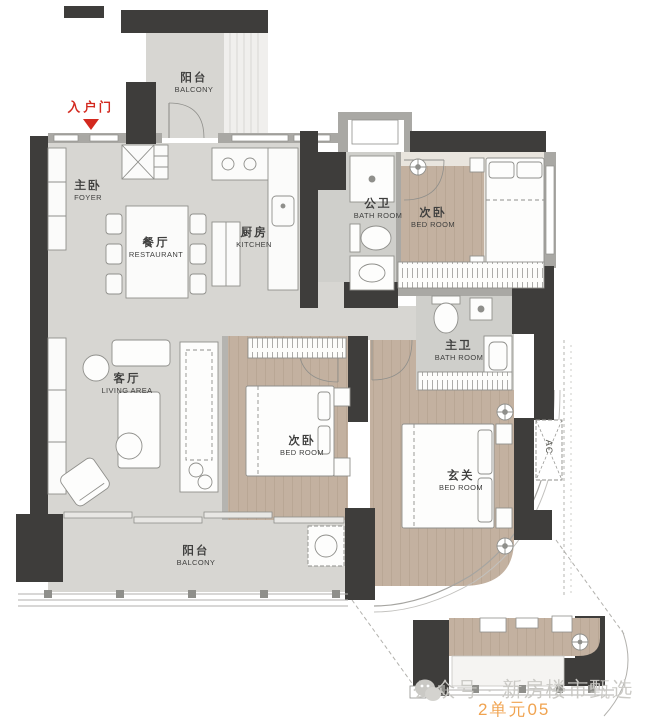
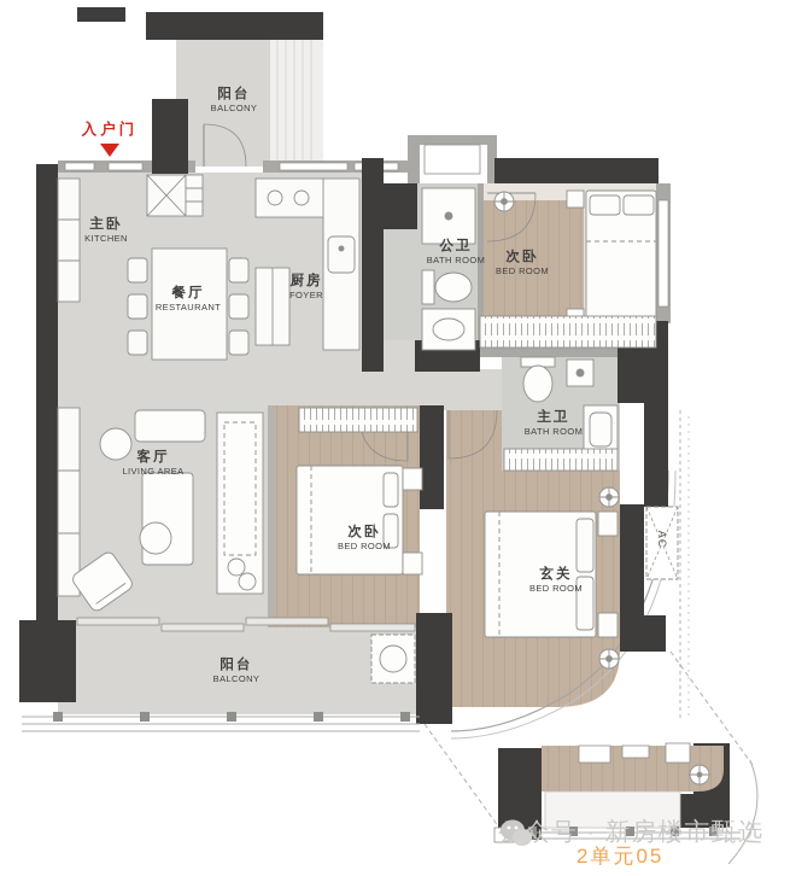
  入户门
  阳台
  BALCONY
  主卧
- FOYER
+ KITCHEN
  餐厅
  RESTAURANT
  厨房
- KITCHEN
+ FOYER
  公卫
  BATH ROOM
  次卧
  BED ROOM
  主卫
  BATH ROOM
  客厅
  LIVING AREA
  次卧
  BED ROOM
  玄关
  BED ROOM
  阳台
  BALCONY
  众号 · 新房楼市甄选
  2单元05
